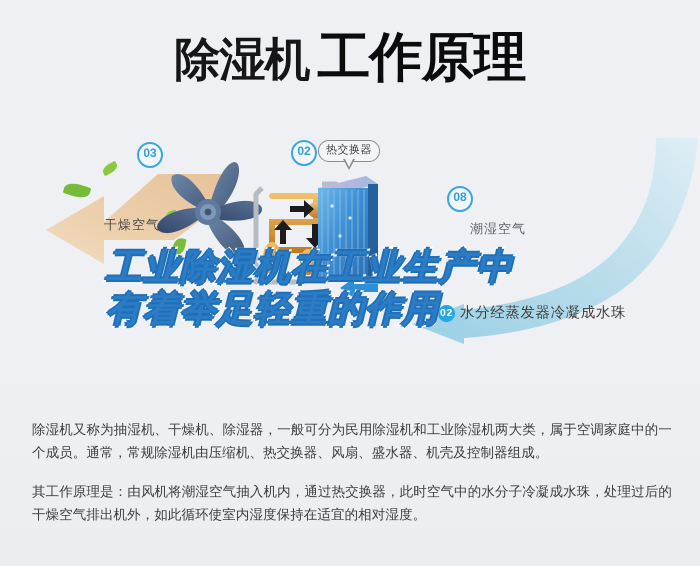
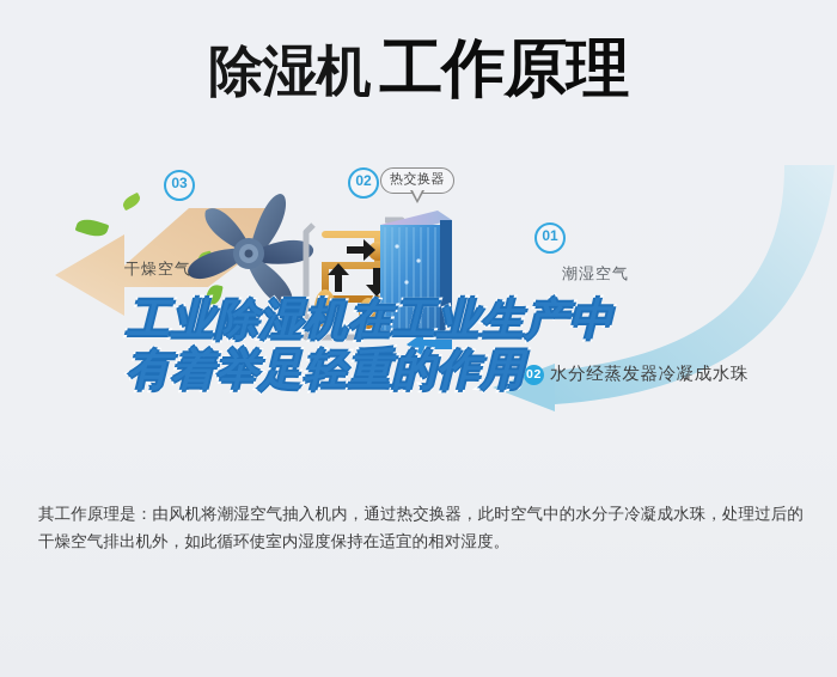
  除湿机 工作原理
  03
  02
- 08
+ 01
  热交换器
  干燥空气
  潮湿空气
  02 水分经蒸发器冷凝成水珠
  工业除湿机在工业生产中
  有着举足轻重的作用
- 除湿机又称为抽湿机、干燥机、除湿器，一般可分为民用除湿机和工业除湿机两大类，属于空调家庭中的一个成员。通常，常规除湿机由压缩机、热交换器、风扇、盛水器、机壳及控制器组成。
  其工作原理是：由风机将潮湿空气抽入机内，通过热交换器，此时空气中的水分子冷凝成水珠，处理过后的干燥空气排出机外，如此循环使室内湿度保持在适宜的相对湿度。
